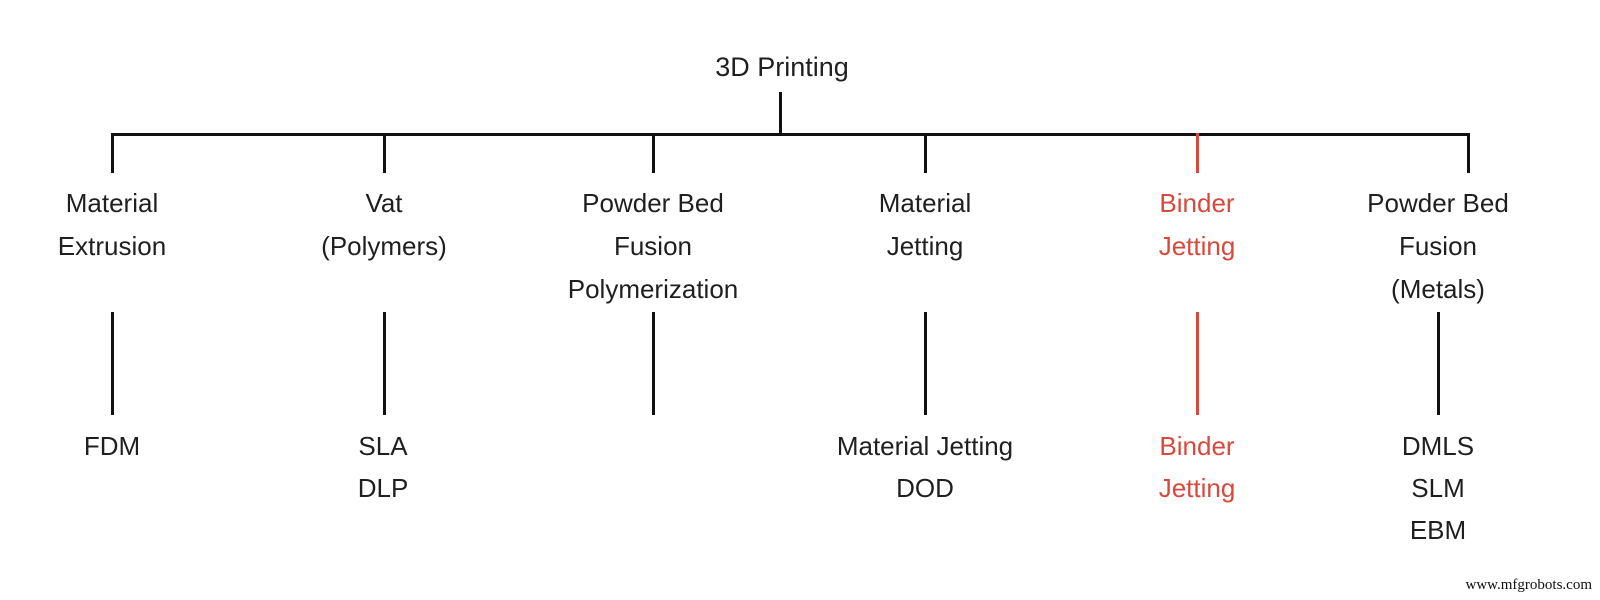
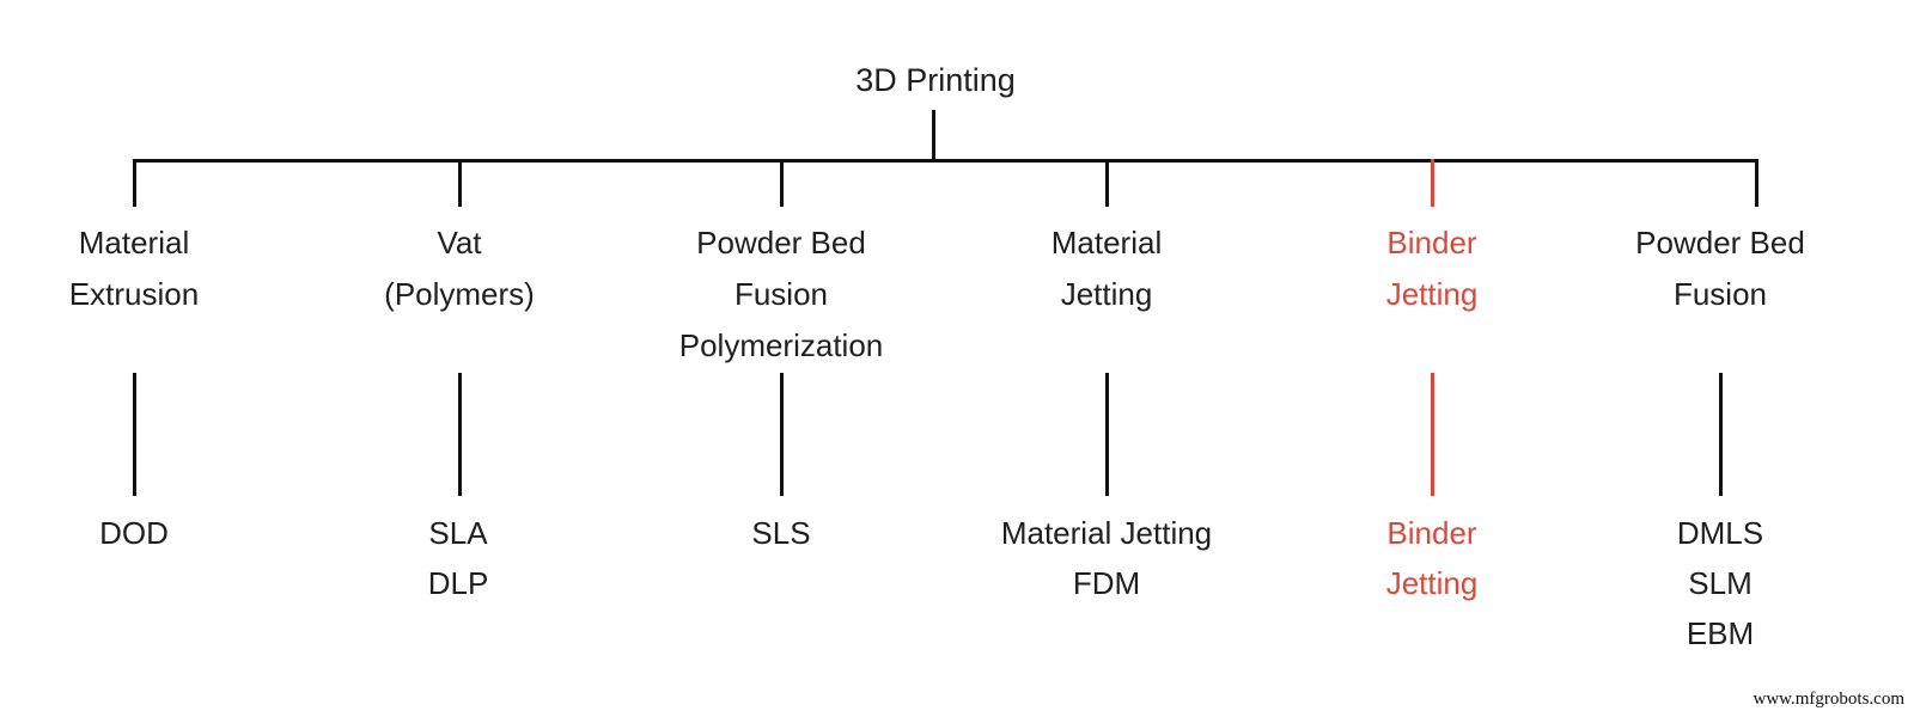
  3D Printing
  Material
  Extrusion
  Vat
  (Polymers)
  Powder Bed
  Fusion
  Polymerization
  Material
  Jetting
  Binder
  Jetting
  Powder Bed
  Fusion
- (Metals)
- FDM
+ DOD
  SLA
  DLP
+ SLS
  Material Jetting
- DOD
+ FDM
  Binder
  Jetting
  DMLS
  SLM
  EBM
  www.mfgrobots.com
